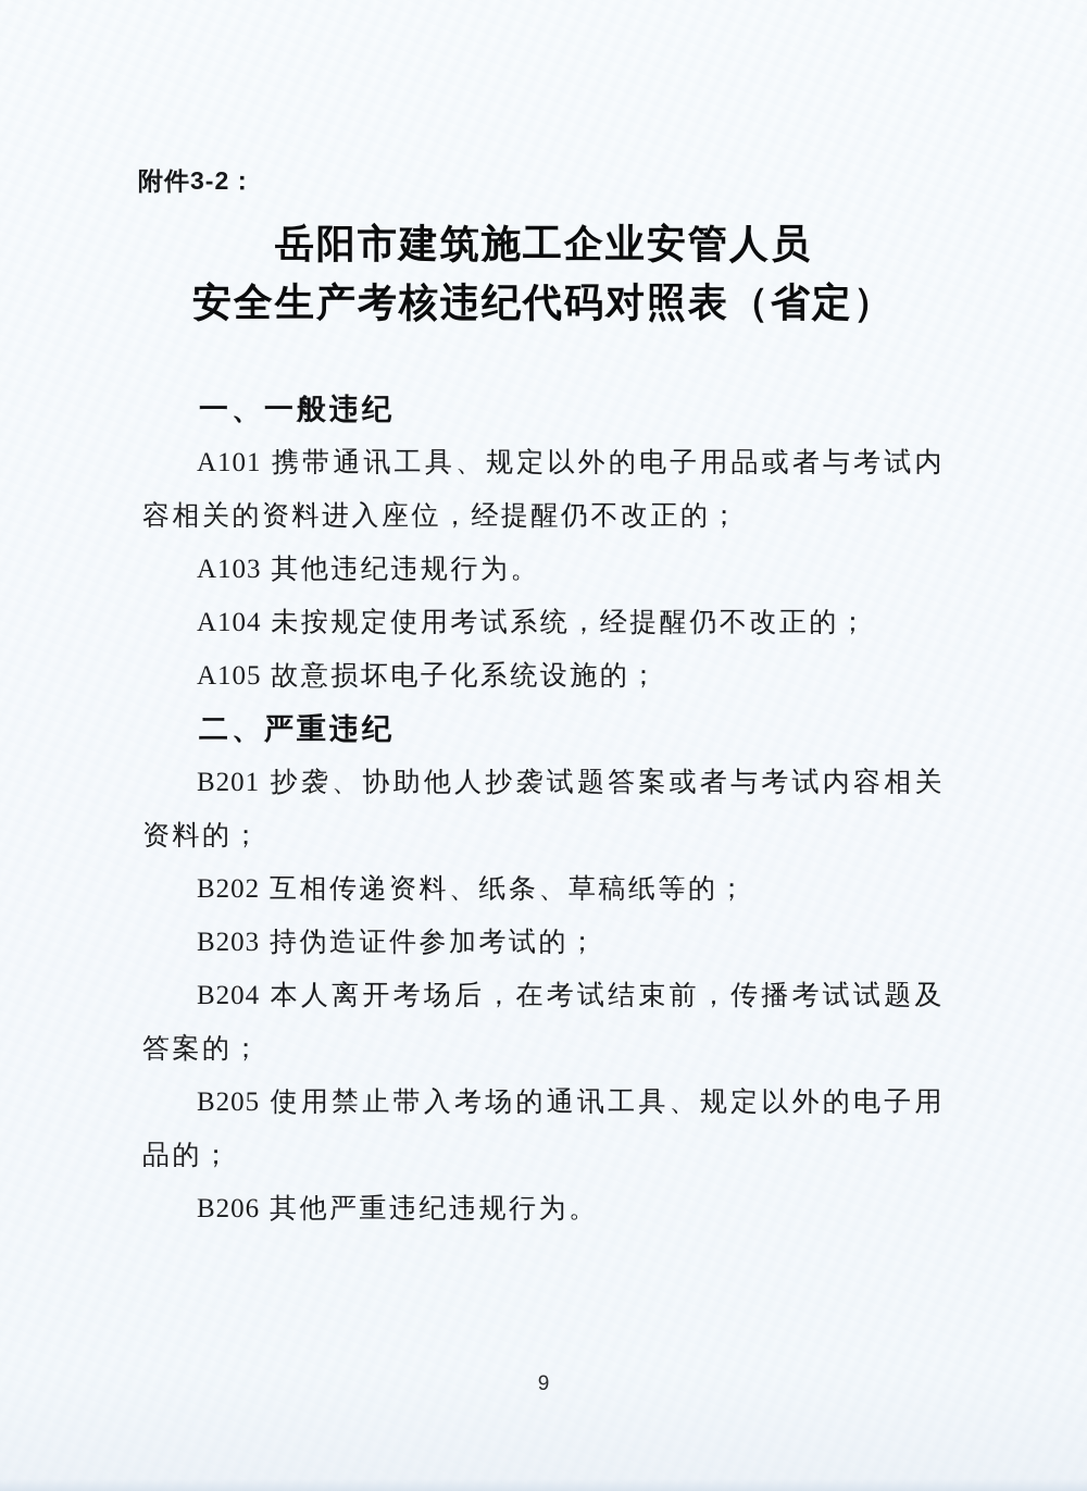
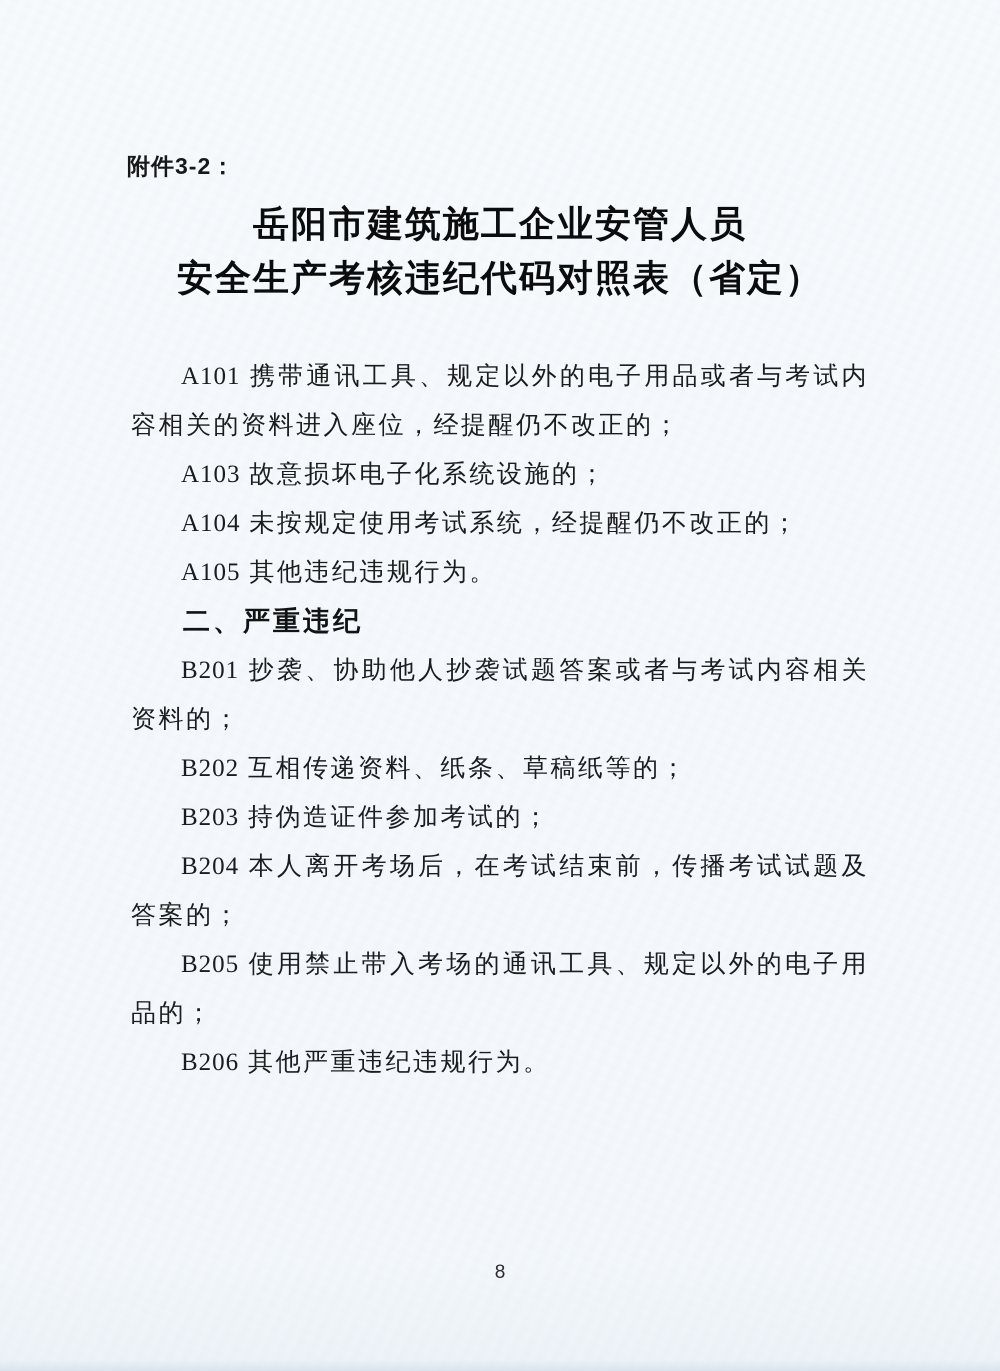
  附件3-2：
  岳阳市建筑施工企业安管人员
  安全生产考核违纪代码对照表（省定）
- 一、一般违纪
  A101 携带通讯工具、规定以外的电子用品或者与考试内容相关的资料进入座位，经提醒仍不改正的；
- A103 其他违纪违规行为。
+ A103 故意损坏电子化系统设施的；
  A104 未按规定使用考试系统，经提醒仍不改正的；
- A105 故意损坏电子化系统设施的；
+ A105 其他违纪违规行为。
  二、严重违纪
  B201 抄袭、协助他人抄袭试题答案或者与考试内容相关资料的；
  B202 互相传递资料、纸条、草稿纸等的；
  B203 持伪造证件参加考试的；
  B204 本人离开考场后，在考试结束前，传播考试试题及答案的；
  B205 使用禁止带入考场的通讯工具、规定以外的电子用品的；
  B206 其他严重违纪违规行为。
- 9
+ 8
